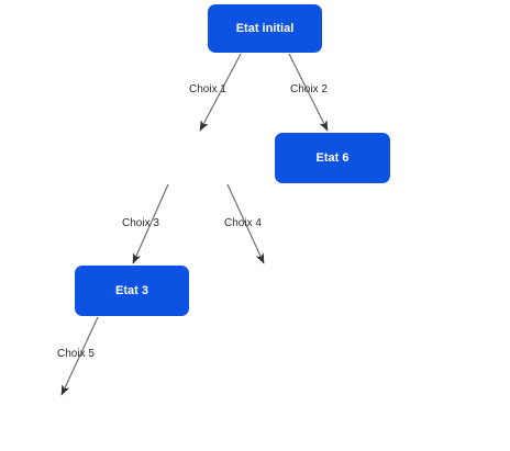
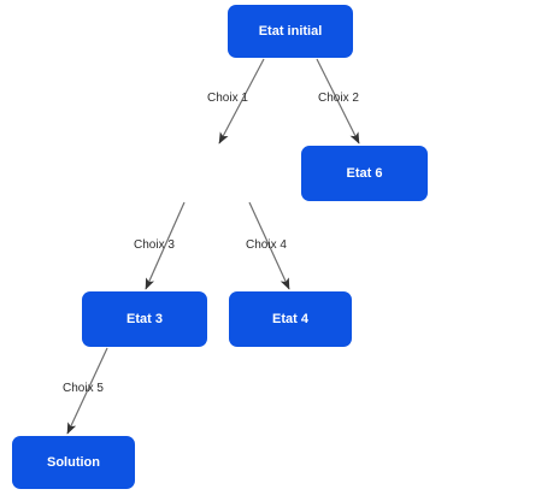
  Etat initial
  Etat 6
  Etat 3
+ Etat 4
+ Solution
  Choix 1
  Choix 2
  Choix 3
  Choix 4
  Choix 5
